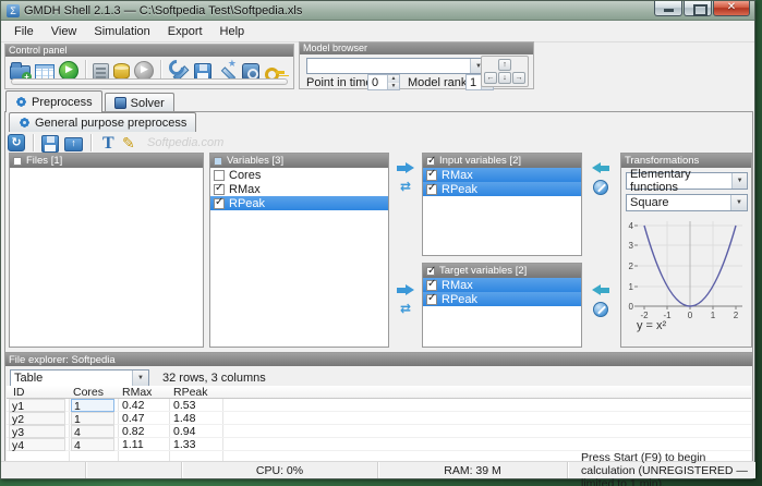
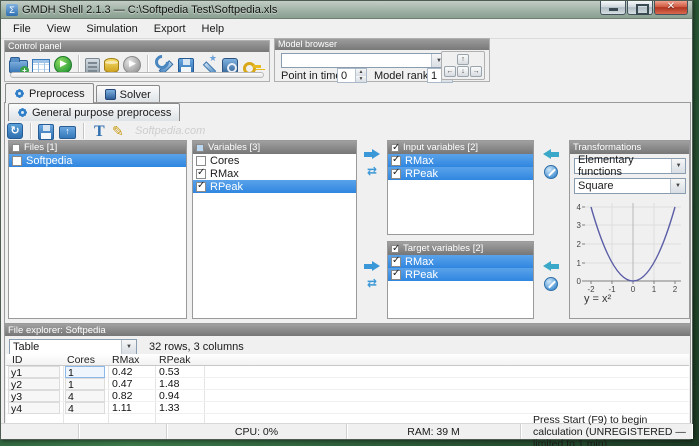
  Σ
  GMDH Shell 2.1.3 — C:\Softpedia Test\Softpedia.xls
  File
  View
  Simulation
  Export
  Help
  Control panel
  Model browser
  Point in tim
  0
  Model rank
  1
  Preprocess
  Solver
  General purpose preprocess
  Softpedia.com
  Files [1]
+ Softpedia
  Variables [3]
  Cores
  RMax
  RPeak
  ⇄
  ⇄
  Input variables [2]
  RMax
  RPeak
  Target variables [2]
  RMax
  RPeak
  Transformations
  Elementary functions
  Square
  0
  1
  2
  3
  4
  -2
  -1
  0
  1
  2
  y = x²
  File explorer: Softpedia
  Table
  32 rows, 3 columns
  ID
  Cores
  RMax
  RPeak
  y1
  1
  0.42
  0.53
  y2
  1
  0.47
  1.48
  y3
  4
  0.82
  0.94
  y4
  4
  1.11
  1.33
  CPU: 0%
  RAM: 39 M
  Press Start (F9) to begin calculation (UNREGISTERED — limited to 1 min).
